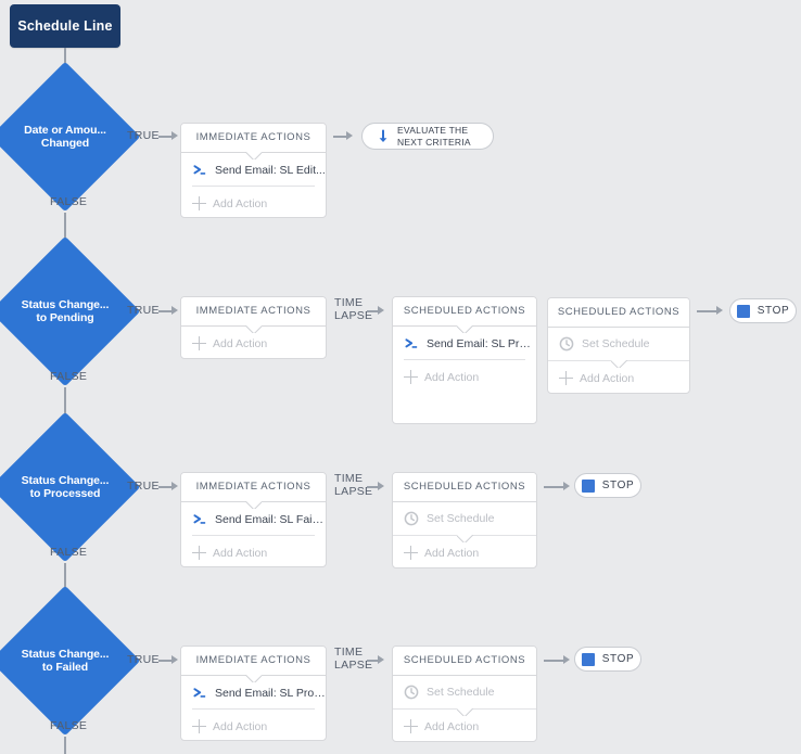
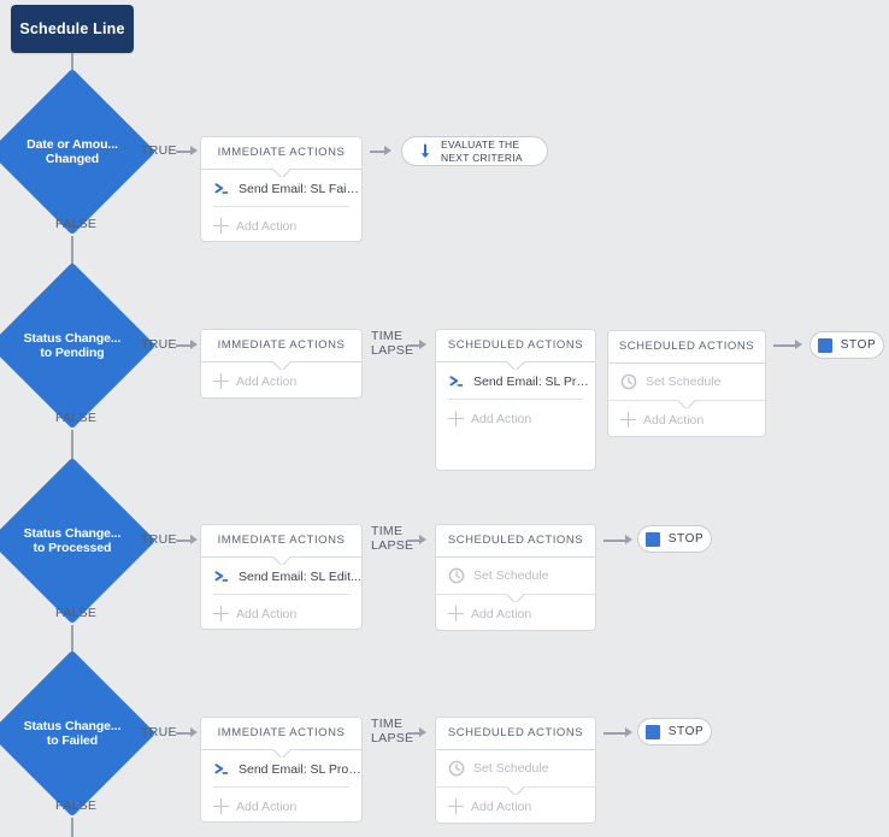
  Schedule Line
  Date or Amou...
  Changed
  TRUE
  FALSE
  IMMEDIATE ACTIONS
- Send Email: SL Edit...
+ Send Email: SL Failed
  Add Action
  EVALUATE THE
  NEXT CRITERIA
  Status Change...
  to Pending
  TRUE
  FALSE
  IMMEDIATE ACTIONS
  Add Action
  TIME
  LAPSE
  SCHEDULED ACTIONS
  Send Email: SL Proc..
  Add Action
  SCHEDULED ACTIONS
  Set Schedule
  Add Action
  STOP
  Status Change...
  to Processed
  TRUE
  FALSE
  IMMEDIATE ACTIONS
- Send Email: SL Failed
+ Send Email: SL Edit...
  Add Action
  TIME
  LAPSE
  SCHEDULED ACTIONS
  Set Schedule
  Add Action
  STOP
  Status Change...
  to Failed
  TRUE
  FALSE
  IMMEDIATE ACTIONS
  Send Email: SL Proc..
  Add Action
  TIME
  LAPSE
  SCHEDULED ACTIONS
  Set Schedule
  Add Action
  STOP
